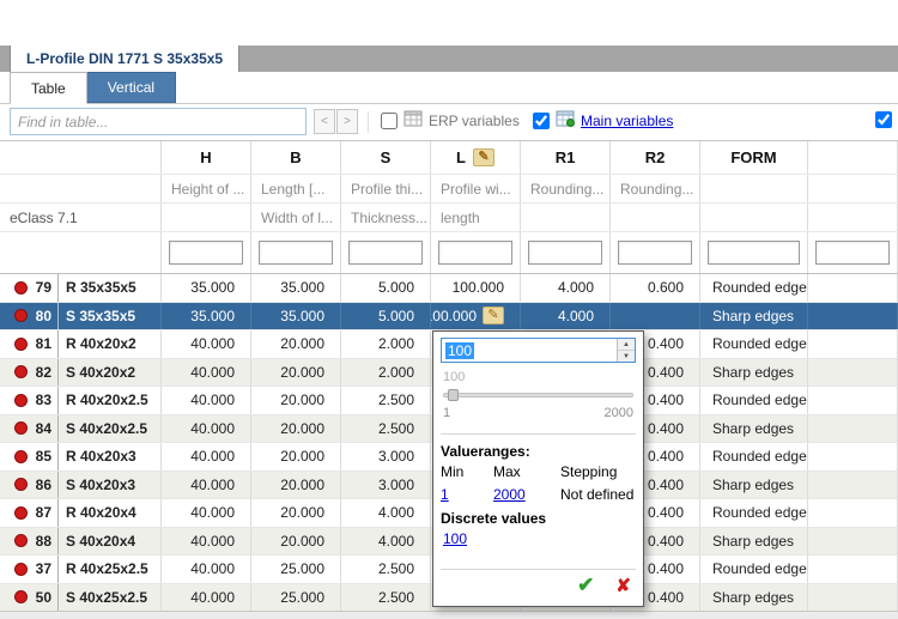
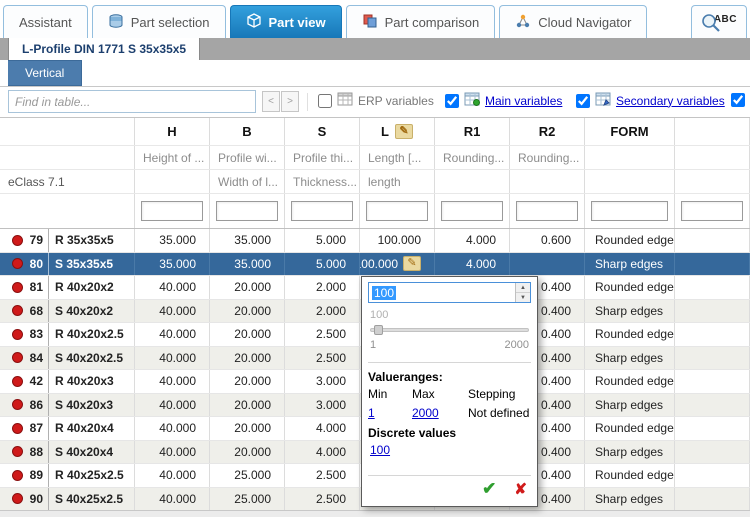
+ Assistant
+ Part selection
+ Part view
+ Part comparison
+ Cloud Navigator
+ ABC
  L-Profile DIN 1771 S 35x35x5
- Table
  Vertical
  Find in table...
  <
  >
  ERP variables
  Main variables
+ Secondary variables
  H
  B
  S
  L
  ✎
  R1
  R2
  FORM
  Height of ...
- Length [...
+ Profile wi...
  Profile thi...
- Profile wi...
+ Length [...
  Rounding...
  Rounding...
  eClass 7.1
  Width of l...
  Thickness...
  length
  79
  R 35x35x5
  35.000
  35.000
  5.000
  100.000
  4.000
  0.600
  Rounded edge
  80
  S 35x35x5
  35.000
  35.000
  5.000
  00.000
  ✎
  4.000
  Sharp edges
  81
  R 40x20x2
  40.000
  20.000
  2.000
  0.400
  Rounded edge
- 82
+ 68
  S 40x20x2
  40.000
  20.000
  2.000
  0.400
  Sharp edges
  83
  R 40x20x2.5
  40.000
  20.000
  2.500
  0.400
  Rounded edge
  84
  S 40x20x2.5
  40.000
  20.000
  2.500
  0.400
  Sharp edges
- 85
+ 42
  R 40x20x3
  40.000
  20.000
  3.000
  0.400
  Rounded edge
  86
  S 40x20x3
  40.000
  20.000
  3.000
  0.400
  Sharp edges
  87
  R 40x20x4
  40.000
  20.000
  4.000
  0.400
  Rounded edge
  88
  S 40x20x4
  40.000
  20.000
  4.000
  0.400
  Sharp edges
- 37
+ 89
  R 40x25x2.5
  40.000
  25.000
  2.500
  0.400
  Rounded edge
- 50
+ 90
  S 40x25x2.5
  40.000
  25.000
  2.500
  0.400
  Sharp edges
  100
  100
  1
  2000
  Valueranges:
  Min
  Max
  Stepping
  1
  2000
  Not defined
  Discrete values
  100
  ✔
  ✘
